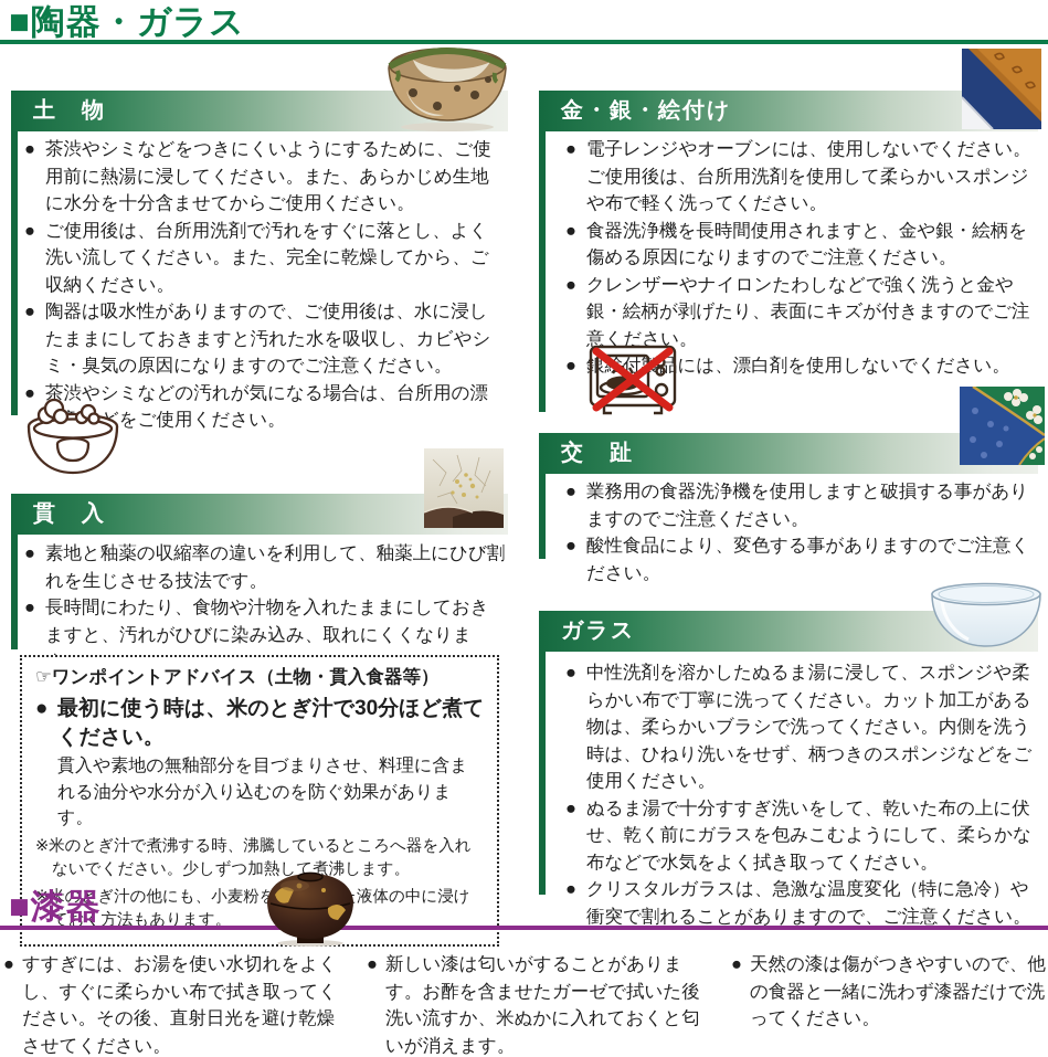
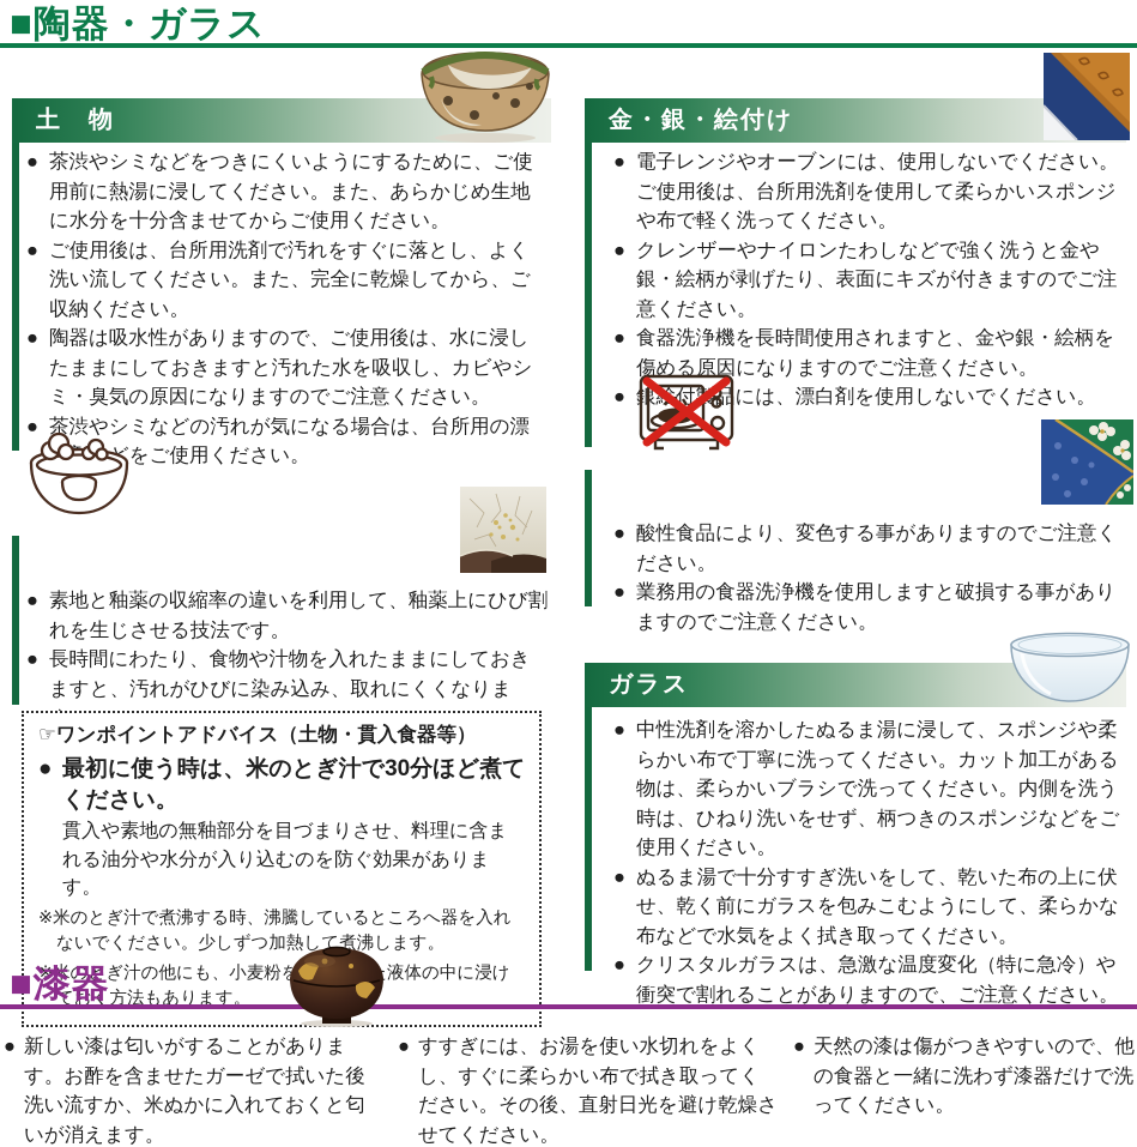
  ■陶器・ガラス
  土 物
  ●
  茶渋やシミなどをつきにくいようにするために、ご使用前に熱湯に浸してください。また、あらかじめ生地に水分を十分含ませてからご使用ください。
  ●
  ご使用後は、台所用洗剤で汚れをすぐに落とし、よく洗い流してください。また、完全に乾燥してから、ご収納ください。
  ●
  陶器は吸水性がありますので、ご使用後は、水に浸したままにしておきますと汚れた水を吸収し、カビやシミ・臭気の原因になりますのでご注意ください。
  ●
  茶渋やシミなどの汚れが気になる場合は、台所用の漂をご使用ください。
- 貫 入
  ●
  素地と釉薬の収縮率の違いを利用して、釉薬上にひび割れを生じさせる技法です。
  ●
  長時間にわたり、食物や汁物を入れたままにしておきますと、汚れがひびに染み込み、取れにくくなりま
  ☞ワンポイントアドバイス（土物・貫入食器等）
  ●
  最初に使う時は、米のとぎ汁で30分ほど煮てください。
  貫入や素地の無釉部分を目づまりさせ、料理に含まれる油分や水分が入り込むのを防ぐ効果があります。
  ※米のとぎ汁で煮沸する時、沸騰しているところへ器を入れないでください。少しずつ加熱して煮沸します。
  ※米のとぎ汁の他にも、小麦粉を液体の中に浸けておく方法もあります。
  金・銀・絵付け
  ●
  電子レンジやオーブンには、使用しないでください。ご使用後は、台所用洗剤を使用して柔らかいスポンジや布で軽く洗ってください。
  ●
- 食器洗浄機を長時間使用されますと、金や銀・絵柄を傷める原因になりますのでご注意ください。
+ クレンザーやナイロンたわしなどで強く洗うと金や銀・絵柄が剥げたり、表面にキズが付きますのでご注意ください。
  ●
- クレンザーやナイロンたわしなどで強く洗うと金や銀・絵柄が剥げたり、表面にキズが付きますのでご注意ください。
+ 食器洗浄機を長時間使用されますと、金や銀・絵柄を傷める原因になりますのでご注意ください。
  ●
  銀付品には、漂白剤を使用しないでください。
- 交 趾
  ●
- 業務用の食器洗浄機を使用しますと破損する事がありますのでご注意ください。
+ 酸性食品により、変色する事がありますのでご注意ください。
  ●
- 酸性食品により、変色する事がありますのでご注意ください。
+ 業務用の食器洗浄機を使用しますと破損する事がありますのでご注意ください。
  ガラス
  ●
  中性洗剤を溶かしたぬるま湯に浸して、スポンジや柔らかい布で丁寧に洗ってください。カット加工がある物は、柔らかいブラシで洗ってください。内側を洗う時は、ひねり洗いをせず、柄つきのスポンジなどをご使用ください。
  ●
  ぬるま湯で十分すすぎ洗いをして、乾いた布の上に伏せ、乾く前にガラスを包みこむようにして、柔らかな布などで水気をよく拭き取ってください。
  ●
  クリスタルガラスは、急激な温度変化（特に急冷）や衝突で割れることがありますので、ご注意ください。
  ■漆器
  ●
- すすぎには、お湯を使い水切れをよくし、すぐに柔らかい布で拭き取ってください。その後、直射日光を避け乾燥させてください。
+ 新しい漆は匂いがすることがあります。お酢を含ませたガーゼで拭いた後洗い流すか、米ぬかに入れておくと匂いが消えます。
  ●
- 新しい漆は匂いがすることがあります。お酢を含ませたガーゼで拭いた後洗い流すか、米ぬかに入れておくと匂いが消えます。
+ すすぎには、お湯を使い水切れをよくし、すぐに柔らかい布で拭き取ってください。その後、直射日光を避け乾燥させてください。
  ●
  天然の漆は傷がつきやすいので、他の食器と一緒に洗わず漆器だけで洗ってください。
